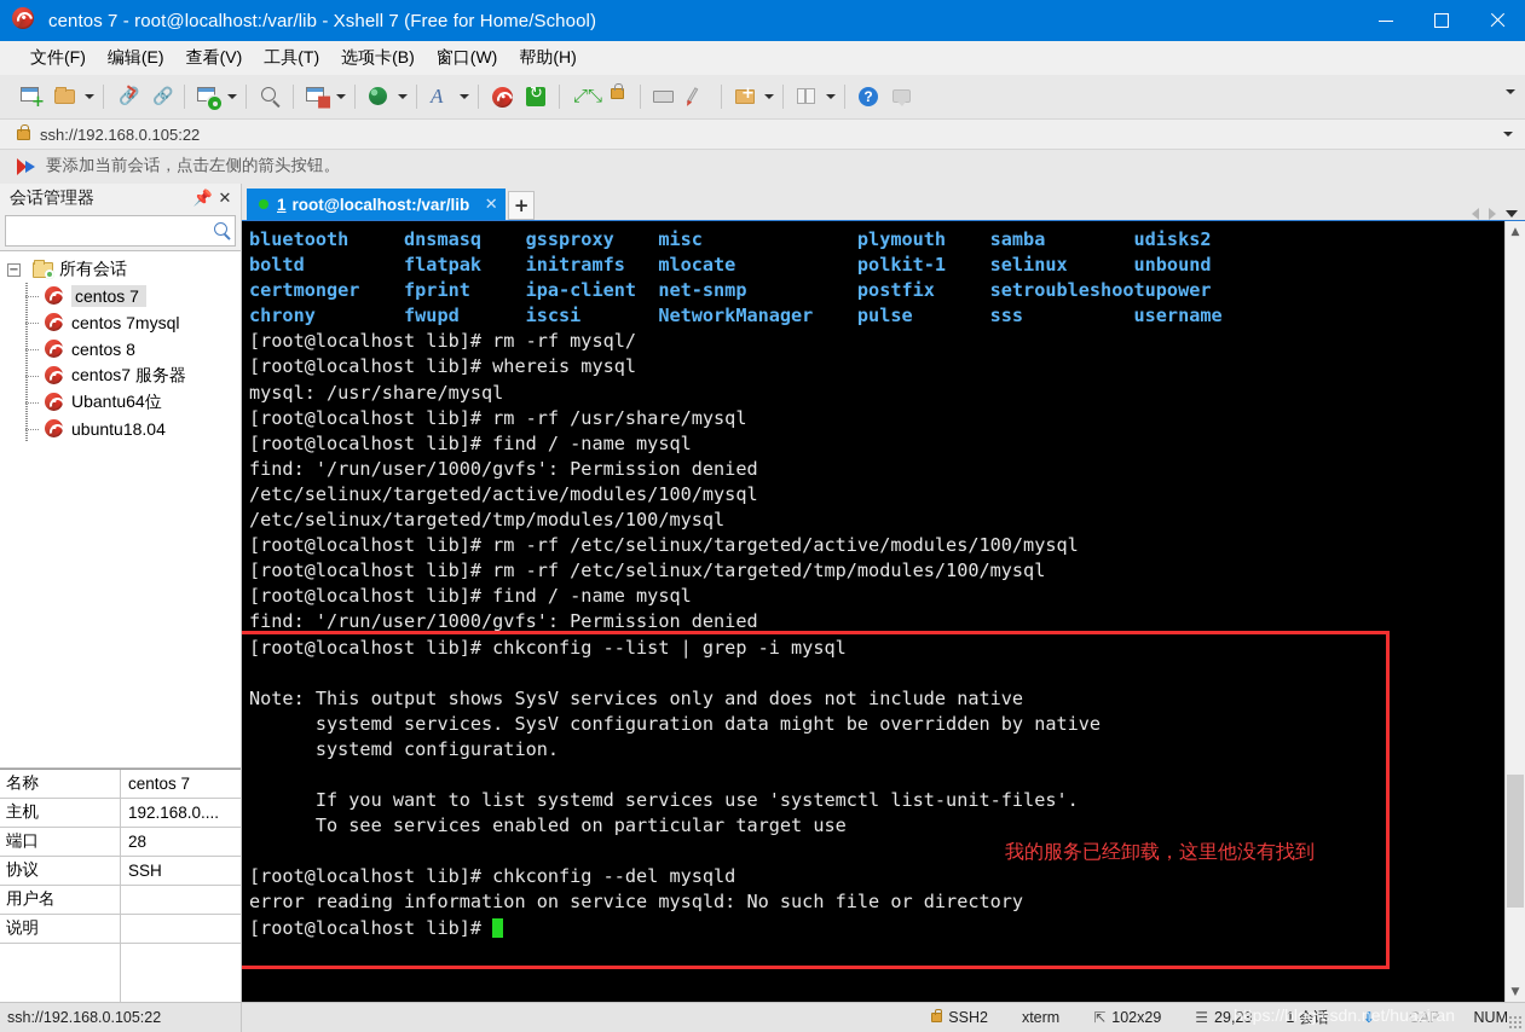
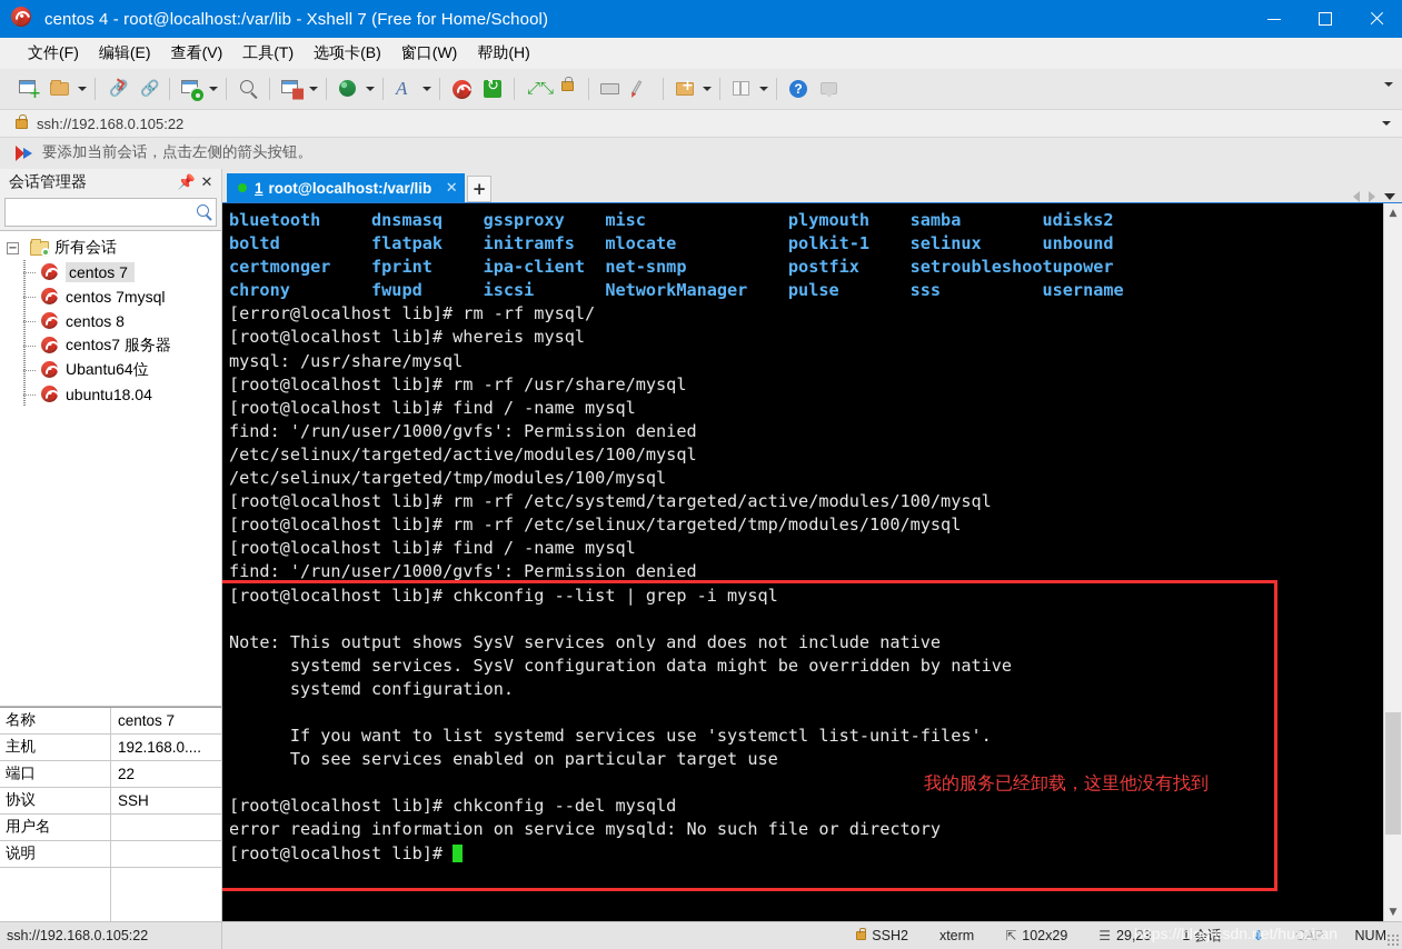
- centos 7 - root@localhost:/var/lib - Xshell 7 (Free for Home/School)
+ centos 4 - root@localhost:/var/lib - Xshell 7 (Free for Home/School)
  文件(F)
  编辑(E)
  查看(V)
  工具(T)
  选项卡(B)
  窗口(W)
  帮助(H)
  +
  🔗
  🔗
  ■
  A
  ⤢⤡
  ?
  ssh://192.168.0.105:22
  要添加当前会话，点击左侧的箭头按钮。
  会话管理器
  📌
  ✕
  −
  所有会话
  centos 7
  centos 7mysql
  centos 8
  centos7 服务器
  Ubantu64位
  ubuntu18.04
  名称
  centos 7
  主机
  192.168.0....
  端口
- 28
+ 22
  协议
  SSH
  用户名
  说明
  1
  root@localhost:/var/lib
  ✕
  +
  bluetooth dnsmasq gssproxy misc plymouth samba udisks2
  boltd flatpak initramfs mlocate polkit-1 selinux unbound
  certmonger fprint ipa-client net-snmp postfix setroubleshootupower
  chrony fwupd iscsi NetworkManager pulse sss username
- [root@localhost lib]# rm -rf mysql/
+ [error@localhost lib]# rm -rf mysql/
  [root@localhost lib]# whereis mysql
  mysql: /usr/share/mysql
  [root@localhost lib]# rm -rf /usr/share/mysql
  [root@localhost lib]# find / -name mysql
  find: '/run/user/1000/gvfs': Permission denied
  /etc/selinux/targeted/active/modules/100/mysql
  /etc/selinux/targeted/tmp/modules/100/mysql
- [root@localhost lib]# rm -rf /etc/selinux/targeted/active/modules/100/mysql
+ [root@localhost lib]# rm -rf /etc/systemd/targeted/active/modules/100/mysql
  [root@localhost lib]# rm -rf /etc/selinux/targeted/tmp/modules/100/mysql
  [root@localhost lib]# find / -name mysql
  find: '/run/user/1000/gvfs': Permission denied
  [root@localhost lib]# chkconfig --list | grep -i mysql
  Note: This output shows SysV services only and does not include native
  systemd services. SysV configuration data might be overridden by native
  systemd configuration.
  If you want to list systemd services use 'systemctl list-unit-files'.
  To see services enabled on particular target use
  [root@localhost lib]# chkconfig --del mysqld
  error reading information on service mysqld: No such file or directory
  [root@localhost lib]#
  我的服务已经卸载，这里他没有找到
  ▲
  ▼
  ssh://192.168.0.105:22
  SSH2
  xterm
  ⇱
  102x29
  ☰
  29,23
  1 会话
  ⬇
  CAP
  NUM
  https://blog.csdn.net/huaziran
